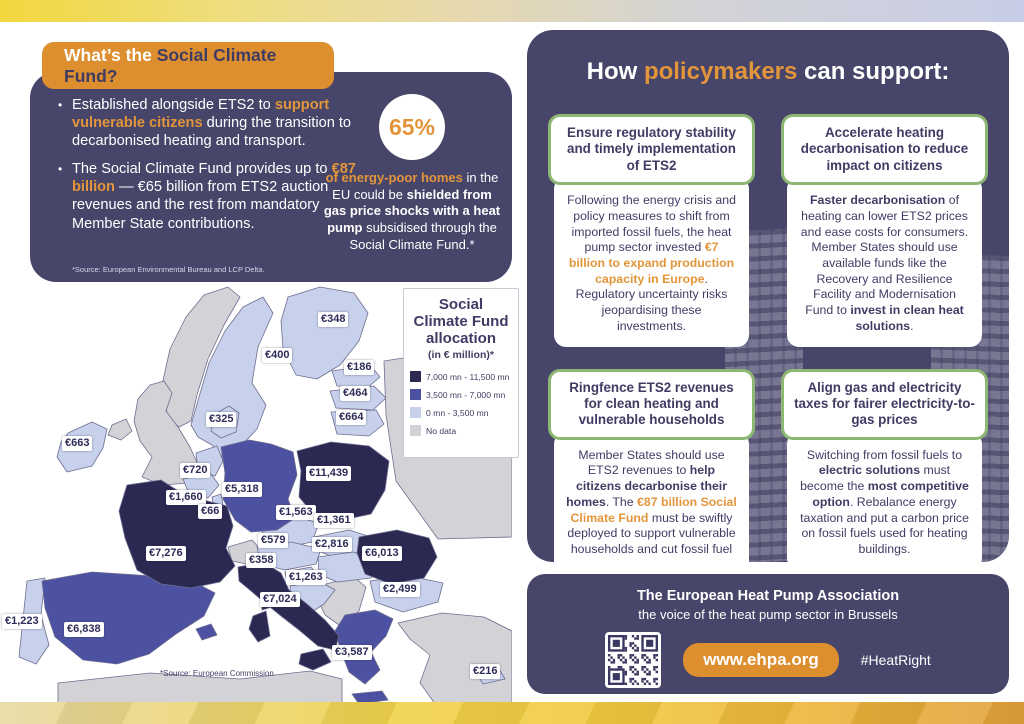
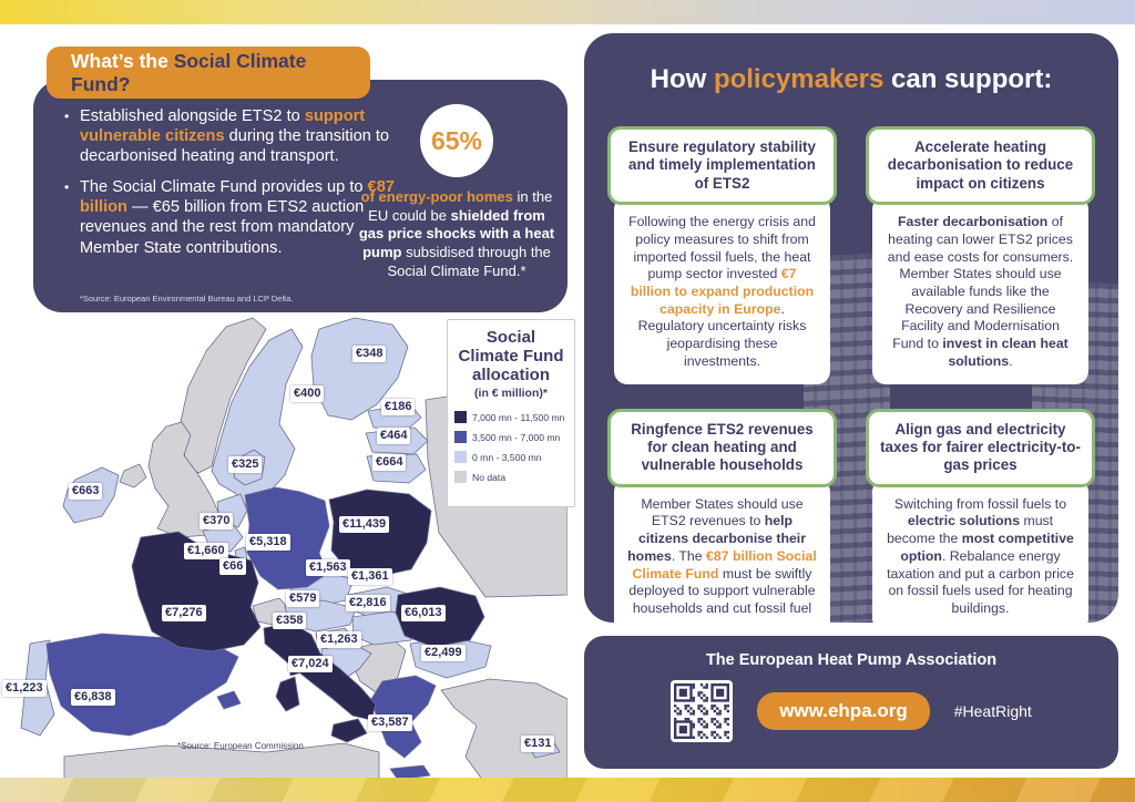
  What’s the Social Climate Fund?
  •
  Established alongside ETS2 to support vulnerable citizens during the transition to decarbonised heating and transport.
  •
  The Social Climate Fund provides up to €87 billion — €65 billion from ETS2 auction revenues and the rest from mandatory Member State contributions.
  *Source: European Environmental Bureau and LCP Delta.
  65%
  of energy-poor homes in the EU could be shielded from gas price shocks with a heat pump subsidised through the Social Climate Fund.*
  €348
  €400
  €186
  €464
  €664
  €325
  €663
- €720
+ €370
  €1,660
  €66
  €5,318
  €11,439
  €7,276
  €1,563
  €1,361
  €579
  €2,816
  €358
  €1,263
  €6,013
  €2,499
  €7,024
  €6,838
  €1,223
  €3,587
- €216
+ €131
  Social Climate Fund allocation
  (in € million)*
  7,000 mn - 11,500 mn
  3,500 mn - 7,000 mn
  0 mn - 3,500 mn
  No data
  *Source: European Commission
  How policymakers can support:
  Ensure regulatory stability and timely implementation of ETS2
  Following the energy crisis and policy measures to shift from imported fossil fuels, the heat pump sector invested €7 billion to expand production capacity in Europe. Regulatory uncertainty risks jeopardising these investments.
  Accelerate heating decarbonisation to reduce impact on citizens
  Faster decarbonisation of heating can lower ETS2 prices and ease costs for consumers. Member States should use available funds like the Recovery and Resilience Facility and Modernisation Fund to invest in clean heat solutions.
  Ringfence ETS2 revenues for clean heating and vulnerable households
  Member States should use ETS2 revenues to help citizens decarbonise their homes. The €87 billion Social Climate Fund must be swiftly deployed to support vulnerable households and cut fossil fuel
  Align gas and electricity taxes for fairer electricity-to-gas prices
  Switching from fossil fuels to electric solutions must become the most competitive option. Rebalance energy taxation and put a carbon price on fossil fuels used for heating buildings.
  The European Heat Pump Association
- the voice of the heat pump sector in Brussels
  www.ehpa.org
  #HeatRight
